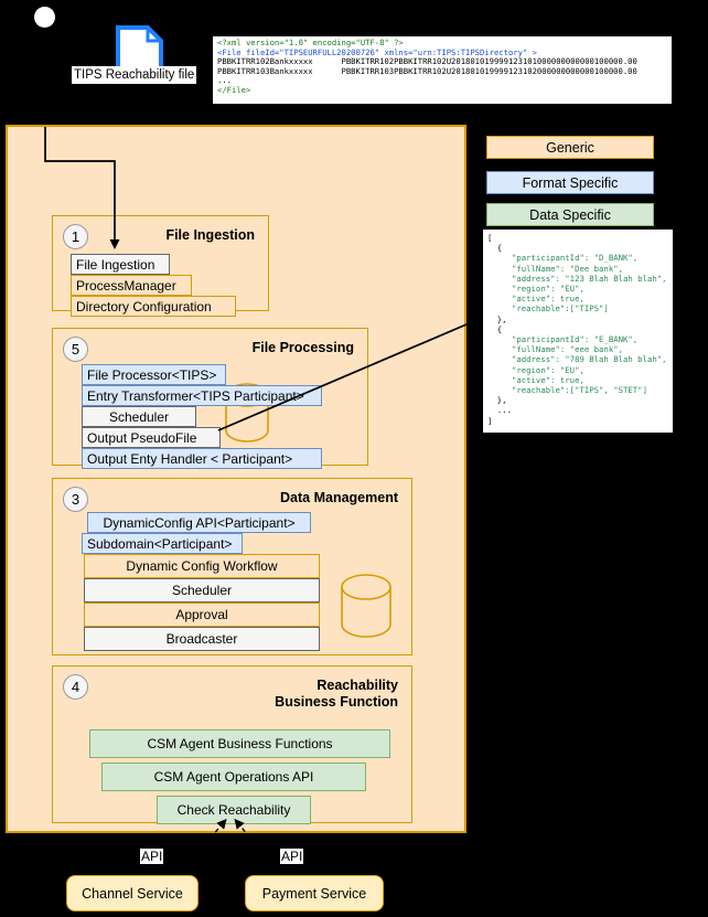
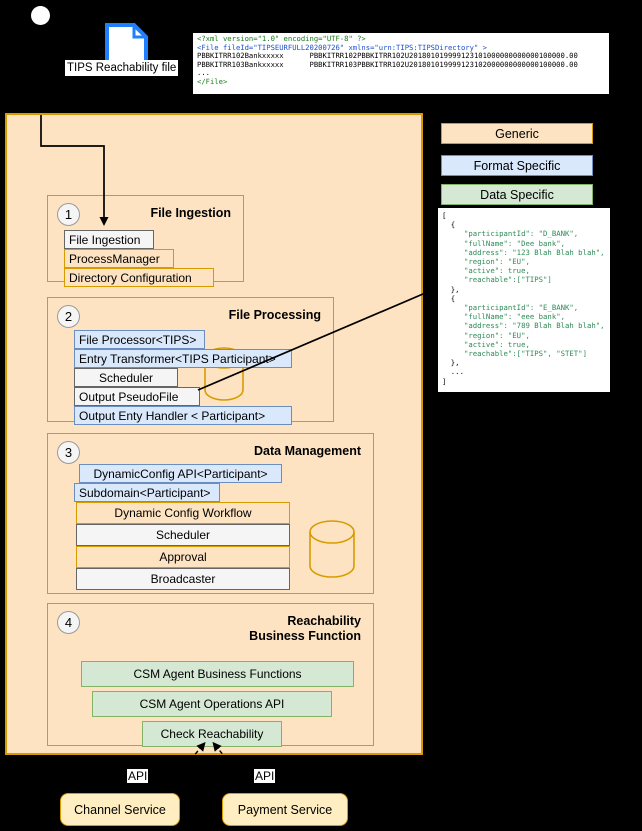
  TIPS Reachability file
  <?xml version="1.0" encoding="UTF-8" ?> <File fileId="TIPSEURFULL20200726" xmlns="urn:TIPS:TIPSDirectory" > PBBKITRR102Bankxxxxx PBBKITRR102PBBKITRR102U201801019999123101000000000000100000.00 PBBKITRR103Bankxxxxx PBBKITRR103PBBKITRR102U201801019999123102000000000000100000.00 ... </File>
  Generic
  Format Specific
  Data Specific
  [ { "participantId": "D_BANK", "fullName": "Dee bank", "address": "123 Blah Blah blah", "region": "EU", "active": true, "reachable":["TIPS"] }, { "participantId": "E_BANK", "fullName": "eee bank", "address": "789 Blah Blah blah", "region": "EU", "active": true, "reachable":["TIPS", "STET"] }, ... ]
  1
  File Ingestion
  File Ingestion
  ProcessManager
  Directory Configuration
- 5
+ 2
  File Processing
  File Processor<TIPS>
  Entry Transformer<TIPS Participant
  Scheduler
  Output PseudoFile
  Output Enty Handler < Participant>
  3
  Data Management
  DynamicConfig API<Participant>
  Subdomain<Participant>
  Dynamic Config Workflow
  Scheduler
  Approval
  Broadcaster
  4
  Reachability
  Business Function
  CSM Agent Business Functions
  CSM Agent Operations API
  Check Reachability
  API
  API
  Channel Service
  Payment Service
